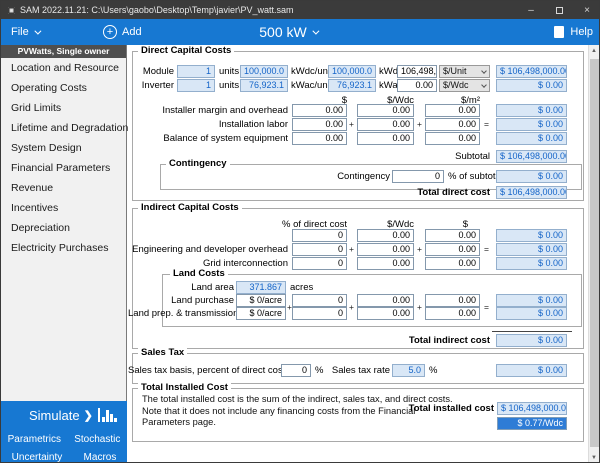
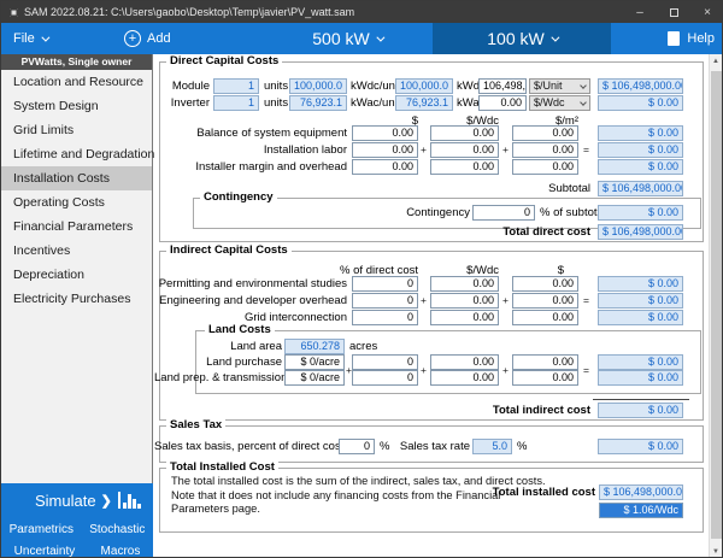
- SAM 2022.11.21: C:\Users\gaobo\Desktop\Temp\javier\PV_watt.sam
+ SAM 2022.08.21: C:\Users\gaobo\Desktop\Temp\javier\PV_watt.sam
  –
  ×
  File
  +
  Add
  500 kW
+ 100 kW
  Help
  PVWatts, Single owner
  Location and Resource
- Operating Costs
+ System Design
  Grid Limits
  Lifetime and Degradation
+ Installation Costs
- System Design
+ Operating Costs
  Financial Parameters
- Revenue
  Incentives
  Depreciation
  Electricity Purchases
  Simulate
  ❯
  Parametrics
  Stochastic
  Uncertainty
  Macros
  Direct Capital Costs
  Module
  1
  units
  100,000.0
  kWdc/un
  100,000.0
  kWd
  $/Unit
  $ 106,498,000.0
  Inverter
  1
  units
  76,923.1
  kWac/un
  76,923.1
  kWa
  0.00
  $/Wdc
  $ 0.00
  $
  $/Wdc
  $/m²
- Installer margin and overhead
+ Balance of system equipment
  0.00
  0.00
  0.00
  $ 0.00
  Installation labor
  0.00
  +
  0.00
  +
  0.00
  =
  $ 0.00
- Balance of system equipment
+ Installer margin and overhead
  0.00
  0.00
  0.00
  $ 0.00
  Subtotal
  $ 106,498,000.0
  Contingency
  Contingency
  0
  % of subtot
  $ 0.00
  Total direct cost
  $ 106,498,000.0
  Indirect Capital Costs
  % of direct cost
  $/Wdc
  $
+ Permitting and environmental studies
  0
  0.00
  0.00
  $ 0.00
  Engineering and developer overhead
  0
  +
  0.00
  +
  0.00
  =
  $ 0.00
  Grid interconnection
  0
  0.00
  0.00
  $ 0.00
  Land Costs
  Land area
- 371.867
+ 650.278
  acres
  Land purchase
  $ 0/acre
  0
  0.00
  0.00
  $ 0.00
  +
  +
  +
  =
  Land prep. & transmissio
  $ 0/acre
  0
  0.00
  0.00
  $ 0.00
  Total indirect cost
  $ 0.00
  Sales Tax
  Sales tax basis, percent of direct co
  0
  %
  Sales tax rate
  5.0
  %
  $ 0.00
  Total Installed Cost
  The total installed cost is the sum of the indirect, sales tax, and direct costs. Note that it does not include any financing costs from the Financial Parameters page.
  Total installed cost
  $ 106,498,000.0
- $ 0.77/Wdc
+ $ 1.06/Wdc
